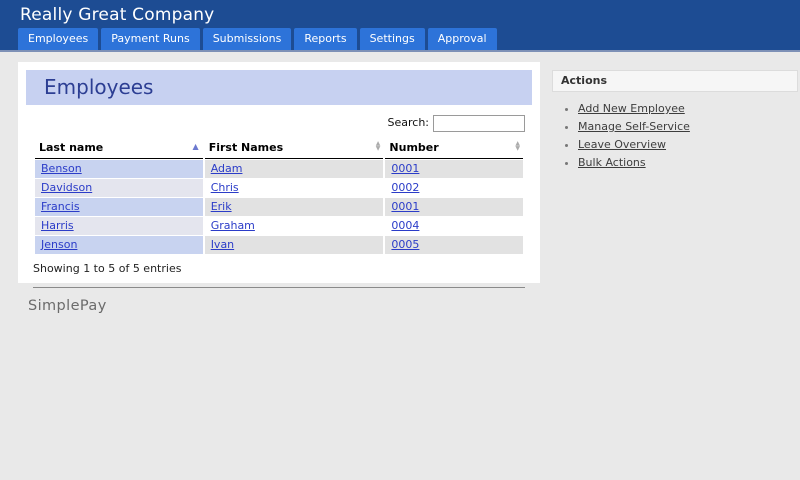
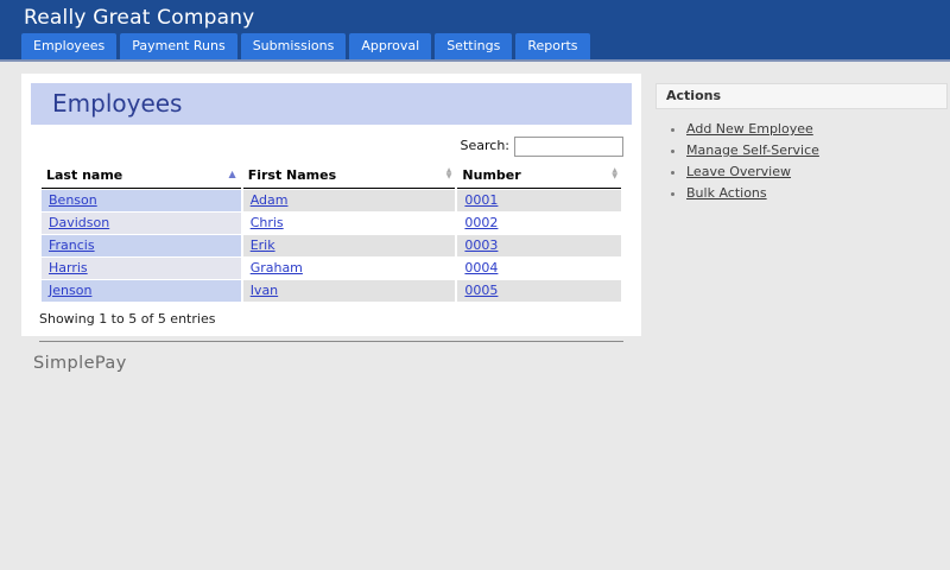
  Really Great Company
  Employees
  Payment Runs
  Submissions
- Reports
+ Approval
  Settings
- Approval
+ Reports
  Employees
  Search:
  ▲ Last name	First Names	Number
  Benson	Adam	0001
  Davidson	Chris	0002
- Francis	Erik	0001
+ Francis	Erik	0003
  Harris	Graham	0004
  Jenson	Ivan	0005
  Showing 1 to 5 of 5 entries
  Actions
  Add New Employee
  Manage Self-Service
  Leave Overview
  Bulk Actions
  SimplePay
